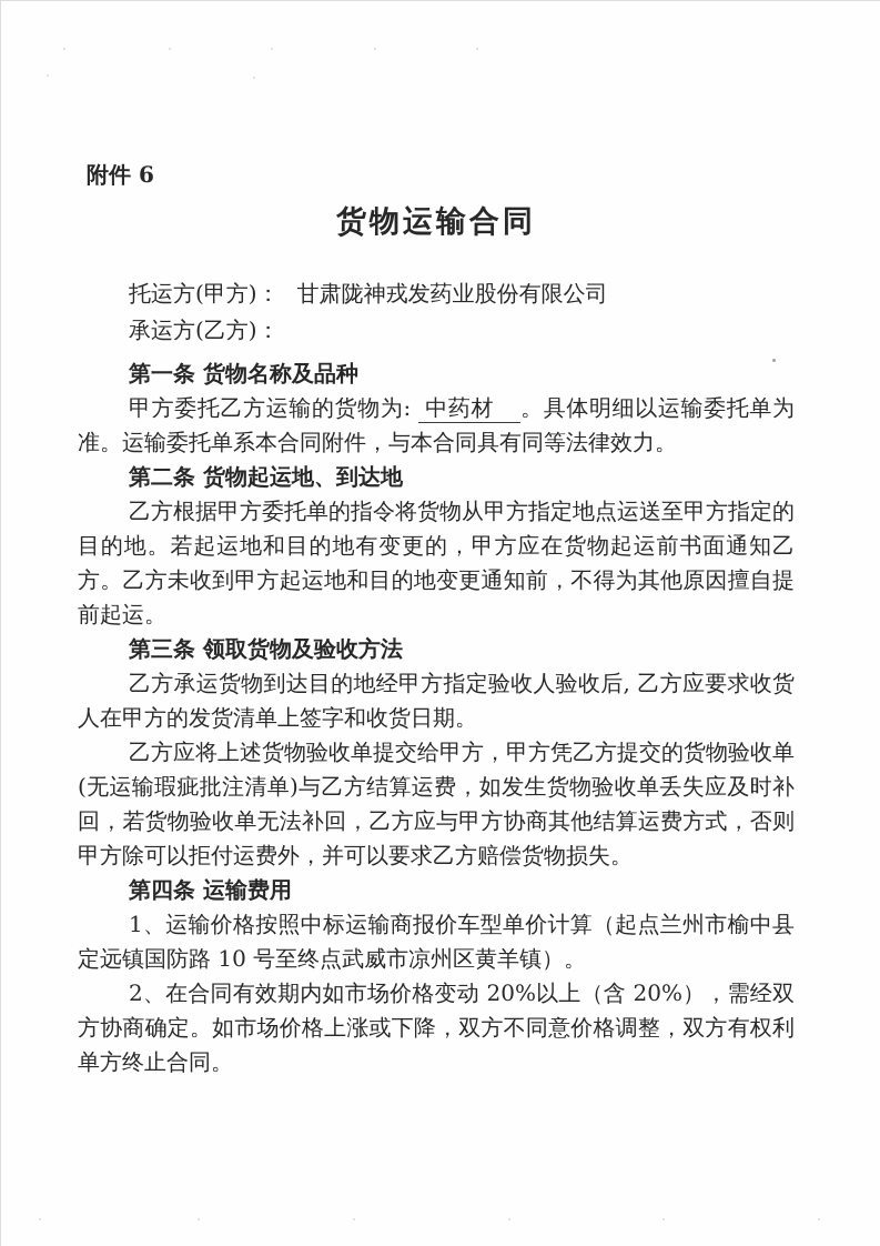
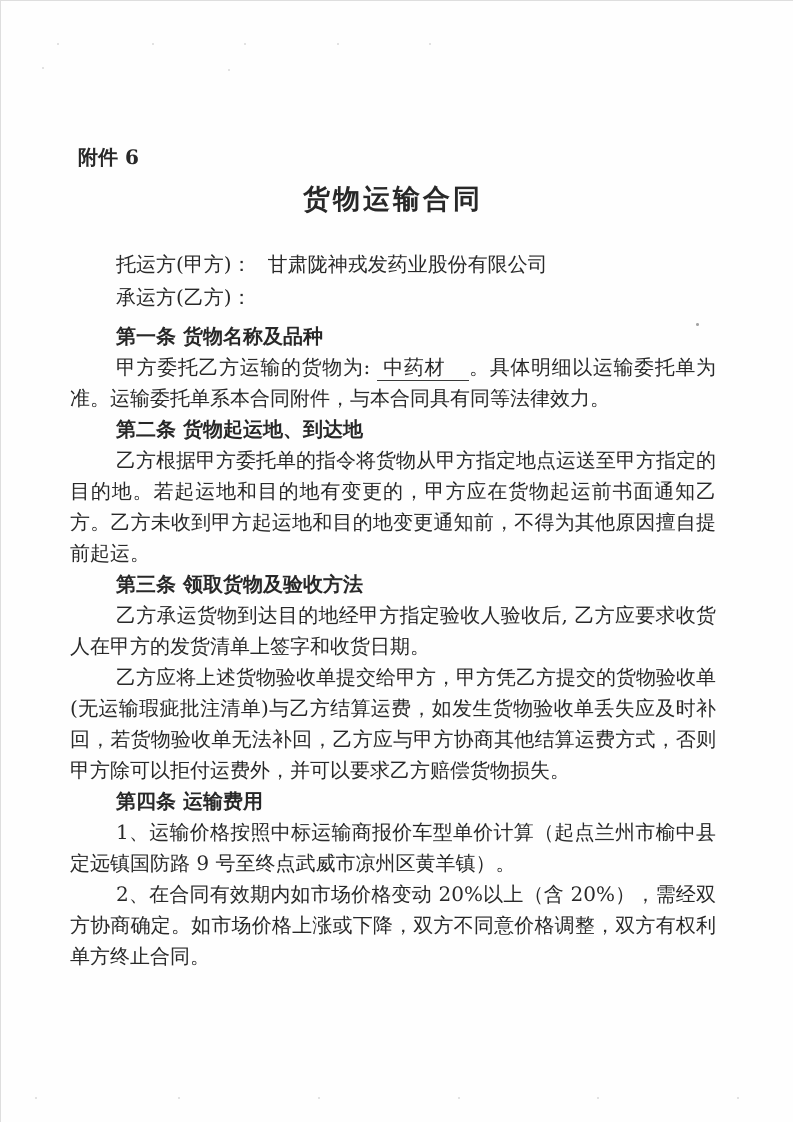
  附件 6
  货物运输合同
  托运方(甲方)： 甘肃陇神戎发药业股份有限公司
  承运方(乙方)：
  第一条 货物名称及品种
  甲方委托乙方运输的货物为: 中药材 。具体明细以运输委托单为准。运输委托单系本合同附件，与本合同具有同等法律效力。
  第二条 货物起运地、到达地
  乙方根据甲方委托单的指令将货物从甲方指定地点运送至甲方指定的目的地。若起运地和目的地有变更的，甲方应在货物起运前书面通知乙方。乙方未收到甲方起运地和目的地变更通知前，不得为其他原因擅自提前起运。
  第三条 领取货物及验收方法
  乙方承运货物到达目的地经甲方指定验收人验收后, 乙方应要求收货人在甲方的发货清单上签字和收货日期。
  乙方应将上述货物验收单提交给甲方，甲方凭乙方提交的货物验收单(无运输瑕疵批注清单)与乙方结算运费，如发生货物验收单丢失应及时补回，若货物验收单无法补回，乙方应与甲方协商其他结算运费方式，否则甲方除可以拒付运费外，并可以要求乙方赔偿货物损失。
  第四条 运输费用
- 1、运输价格按照中标运输商报价车型单价计算（起点兰州市榆中县定远镇国防路 10 号至终点武威市凉州区黄羊镇）。
+ 1、运输价格按照中标运输商报价车型单价计算（起点兰州市榆中县定远镇国防路 9 号至终点武威市凉州区黄羊镇）。
  2、在合同有效期内如市场价格变动 20%以上（含 20%），需经双方协商确定。如市场价格上涨或下降，双方不同意价格调整，双方有权利单方终止合同。
